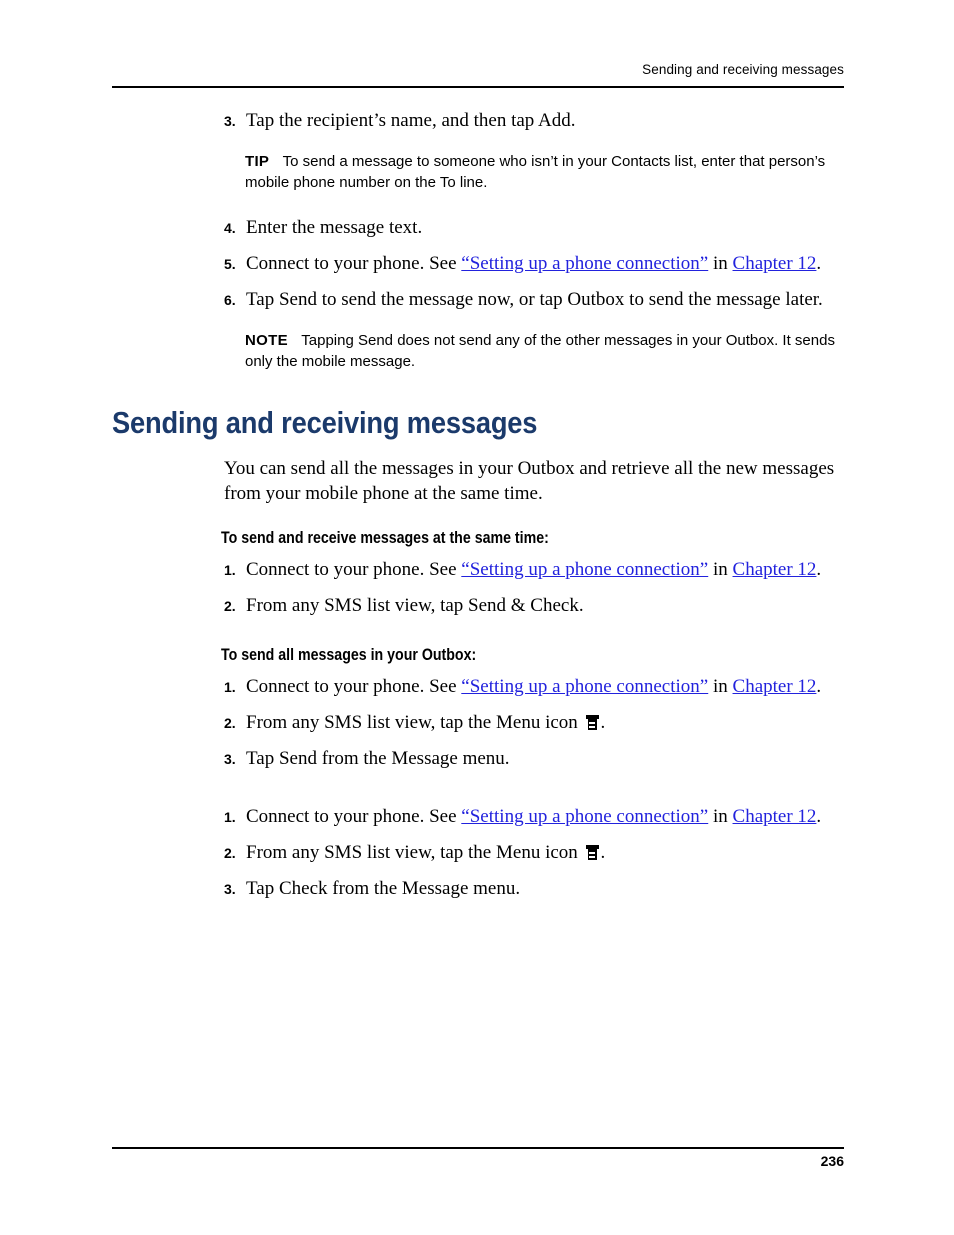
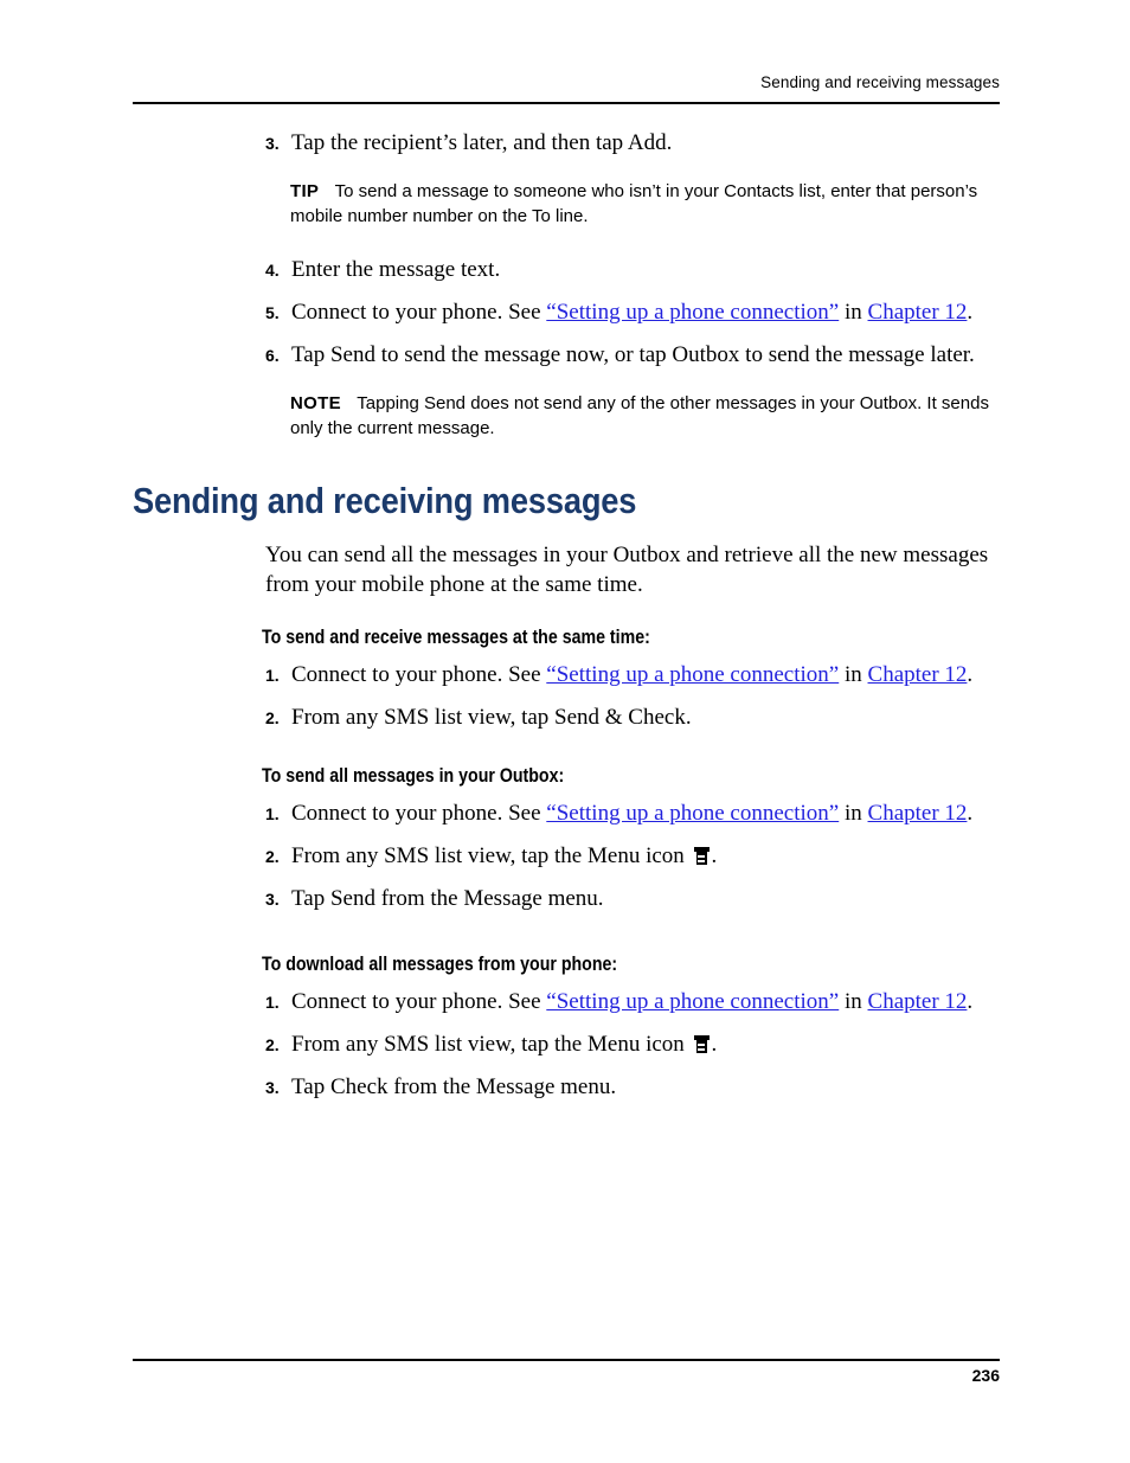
  Sending and receiving messages
  3
- Tap the recipient’s name, and then tap Add.
+ Tap the recipient’s later, and then tap Add.
- TIP To send a message to someone who isn’t in your Contacts list, enter that person’s mobile phone number on the To line.
+ TIP To send a message to someone who isn’t in your Contacts list, enter that person’s mobile number number on the To line.
  4
  Enter the message text.
  5
  Connect to your phone. See “Setting up a phone connection” in Chapter 12.
  6
  Tap Send to send the message now, or tap Outbox to send the message later.
- NOTE Tapping Send does not send any of the other messages in your Outbox. It sends only the mobile message.
+ NOTE Tapping Send does not send any of the other messages in your Outbox. It sends only the current message.
  Sending and receiving messages
  You can send all the messages in your Outbox and retrieve all the new messages from your mobile phone at the same time.
  To send and receive messages at the same time:
  1
  Connect to your phone. See “Setting up a phone connection” in Chapter 12.
  2
  From any SMS list view, tap Send & Check.
  To send all messages in your Outbox:
  1
  Connect to your phone. See “Setting up a phone connection” in Chapter 12.
  2
  From any SMS list view, tap the Menu icon .
  3
  Tap Send from the Message menu.
+ To download all messages from your phone:
  1
  Connect to your phone. See “Setting up a phone connection” in Chapter 12.
  2
  From any SMS list view, tap the Menu icon .
  3
  Tap Check from the Message menu.
  236
